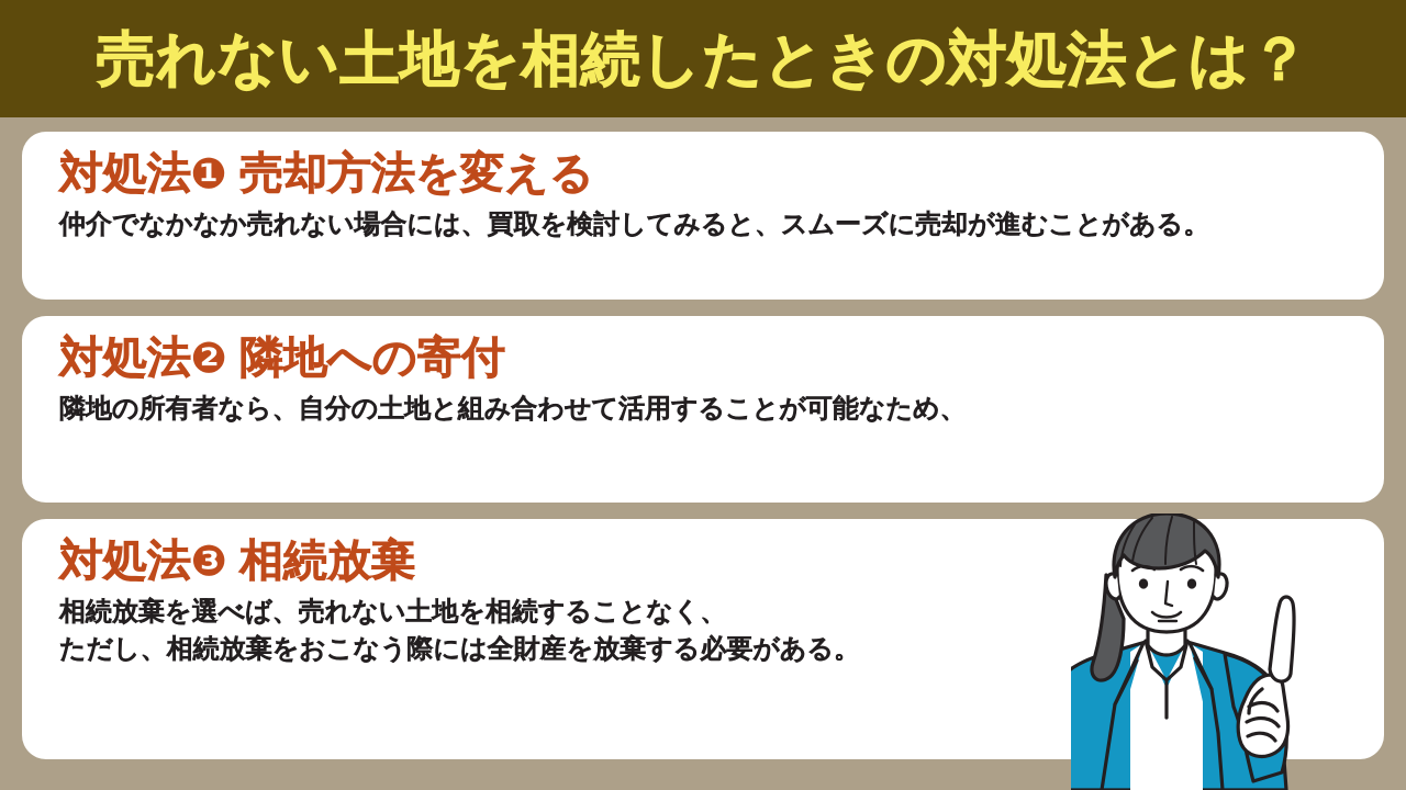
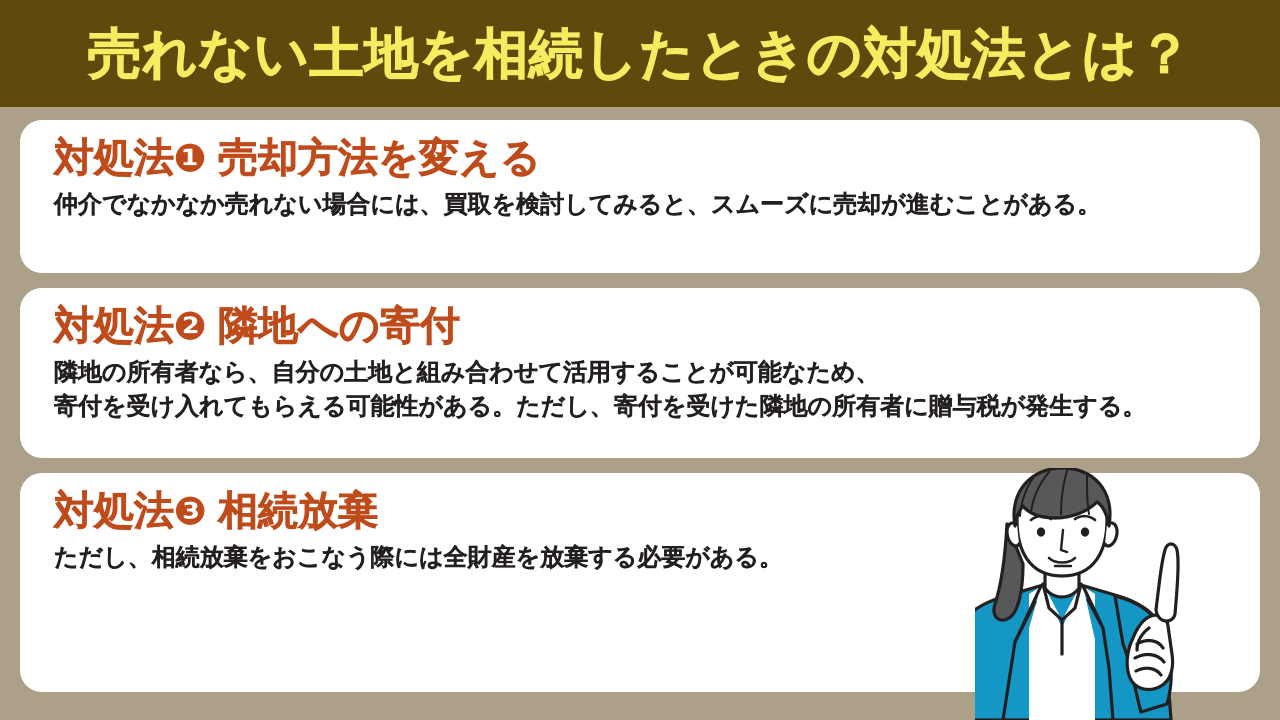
  売れない土地を相続したときの対処法とは？
  対処法❶ 売却方法を変える
  仲介でなかなか売れない場合には、買取を検討してみると、スムーズに売却が進むことがある。
  対処法❷ 隣地への寄付
  隣地の所有者なら、自分の土地と組み合わせて活用することが可能なため、
+ 寄付を受け入れてもらえる可能性がある。ただし、寄付を受けた隣地の所有者に贈与税が発生する。
  対処法❸ 相続放棄
- 相続放棄を選べば、売れない土地を相続することなく、
  ただし、相続放棄をおこなう際には全財産を放棄する必要がある。
